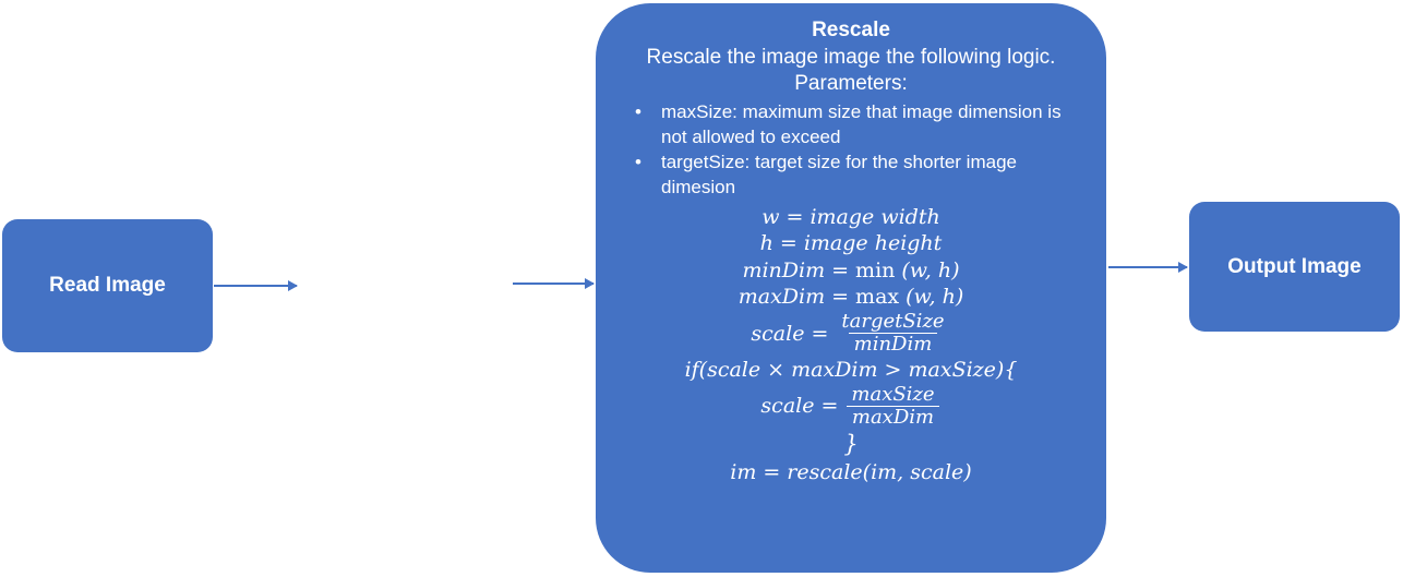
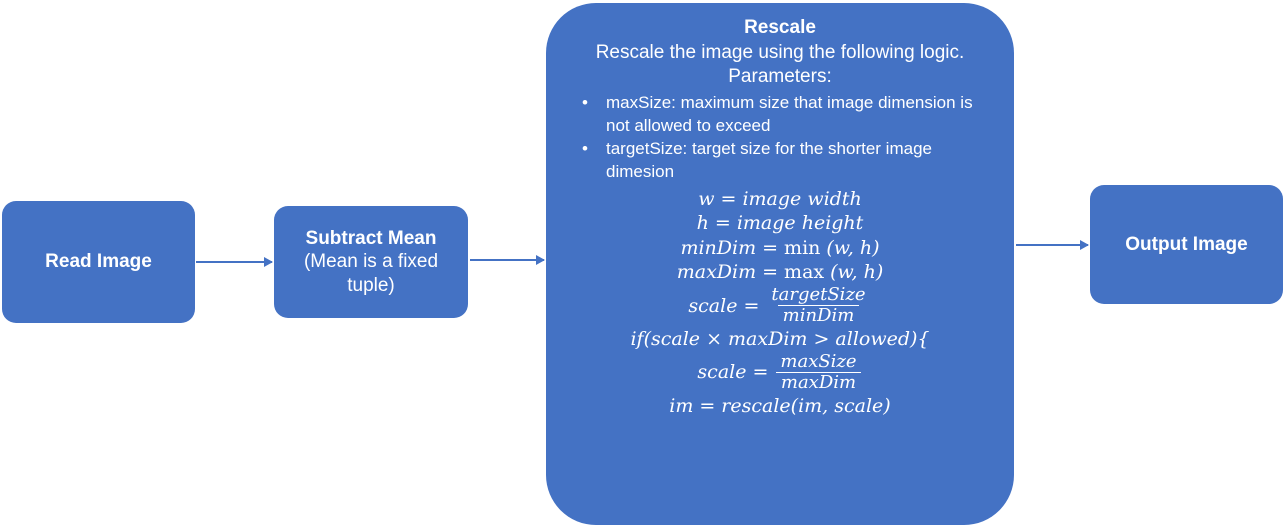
  Read Image
+ Subtract Mean
+ (Mean is a fixed
+ tuple)
  Rescale
- Rescale the image image the following logic. Parameters:
+ Rescale the image using the following logic. Parameters:
  •
  maxSize: maximum size that image dimension is not allowed to exceed
  •
  targetSize: target size for the shorter image dimesion
  w
  =
  image width
  h
  =
  image height
  minDim
  =
  min
  (w, h)
  maxDim
  =
  max
  (w, h)
  scale
  =
  targetSize
  minDim
- if(scale × maxDim > maxSize){
+ if(scale × maxDim > allowed){
  scale
  =
  maxSize
  maxDim
- }
  im
  =
  rescale(im, scale)
  Output Image
